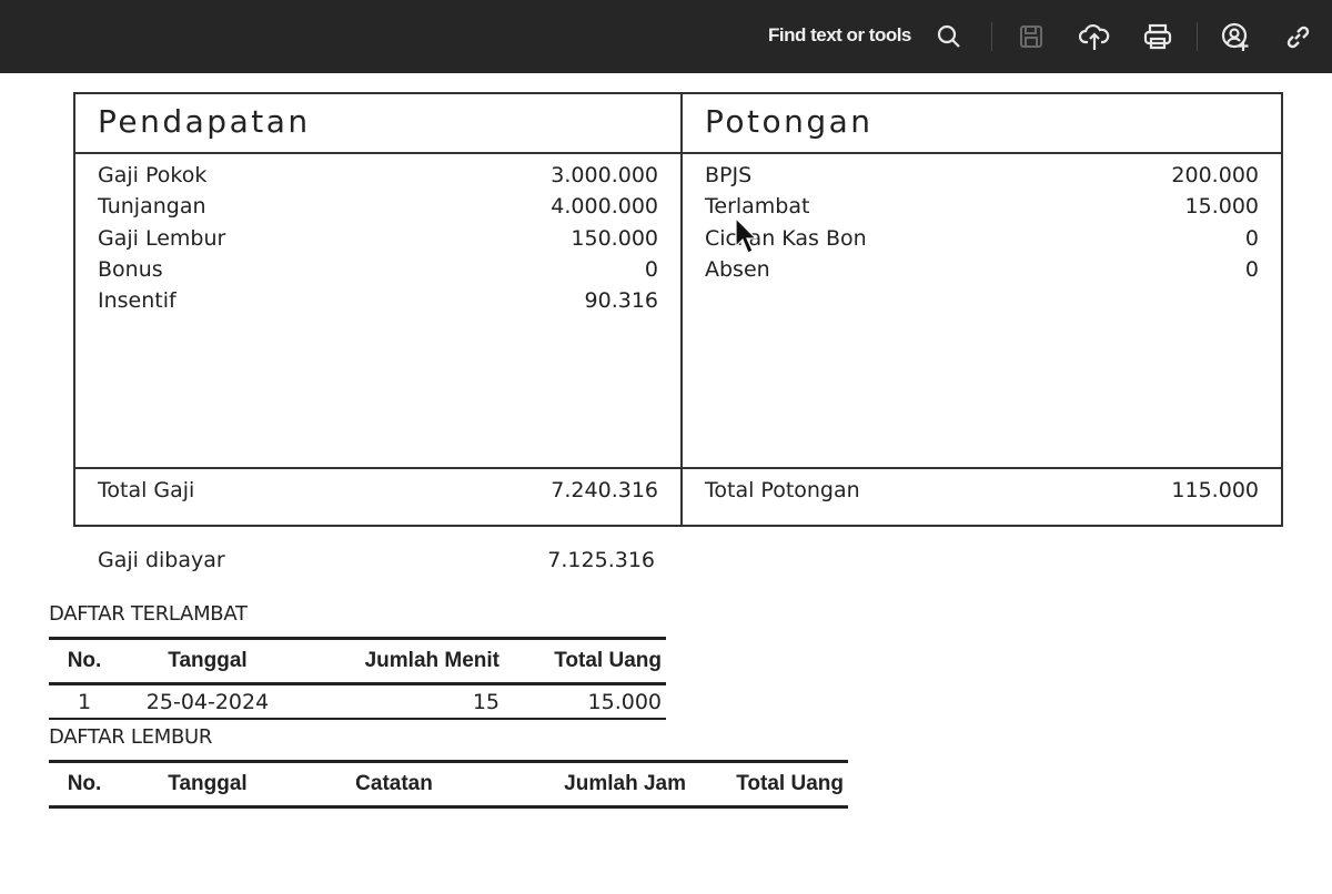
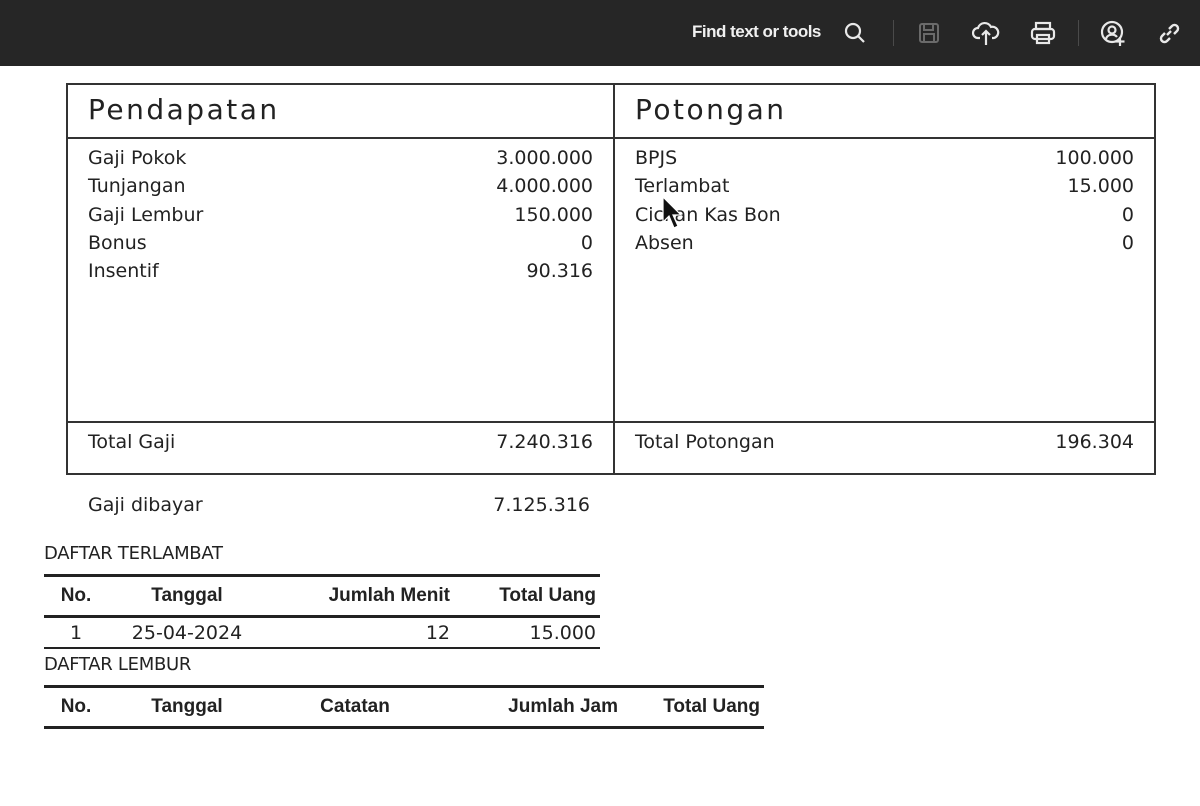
  Find text or tools
  Pendapatan
  Gaji Pokok
  3.000.000
  Tunjangan
  4.000.000
  Gaji Lembur
  150.000
  Bonus
  0
  Insentif
  90.316
  Total Gaji
  7.240.316
  Potongan
  BPJS
- 200.000
+ 100.000
  Terlambat
  15.000
  Cicn Kas Bon
  0
  Absen
  0
  Total Potongan
- 115.000
+ 196.304
  Gaji dibayar
  7.125.316
  DAFTAR TERLAMBAT
  No.	Tanggal	Jumlah Menit	Total Uang
- 1	25-04-2024	15	15.000
+ 1	25-04-2024	12	15.000
  DAFTAR LEMBUR
  No.	Tanggal	Catatan	Jumlah Jam	Total Uang
